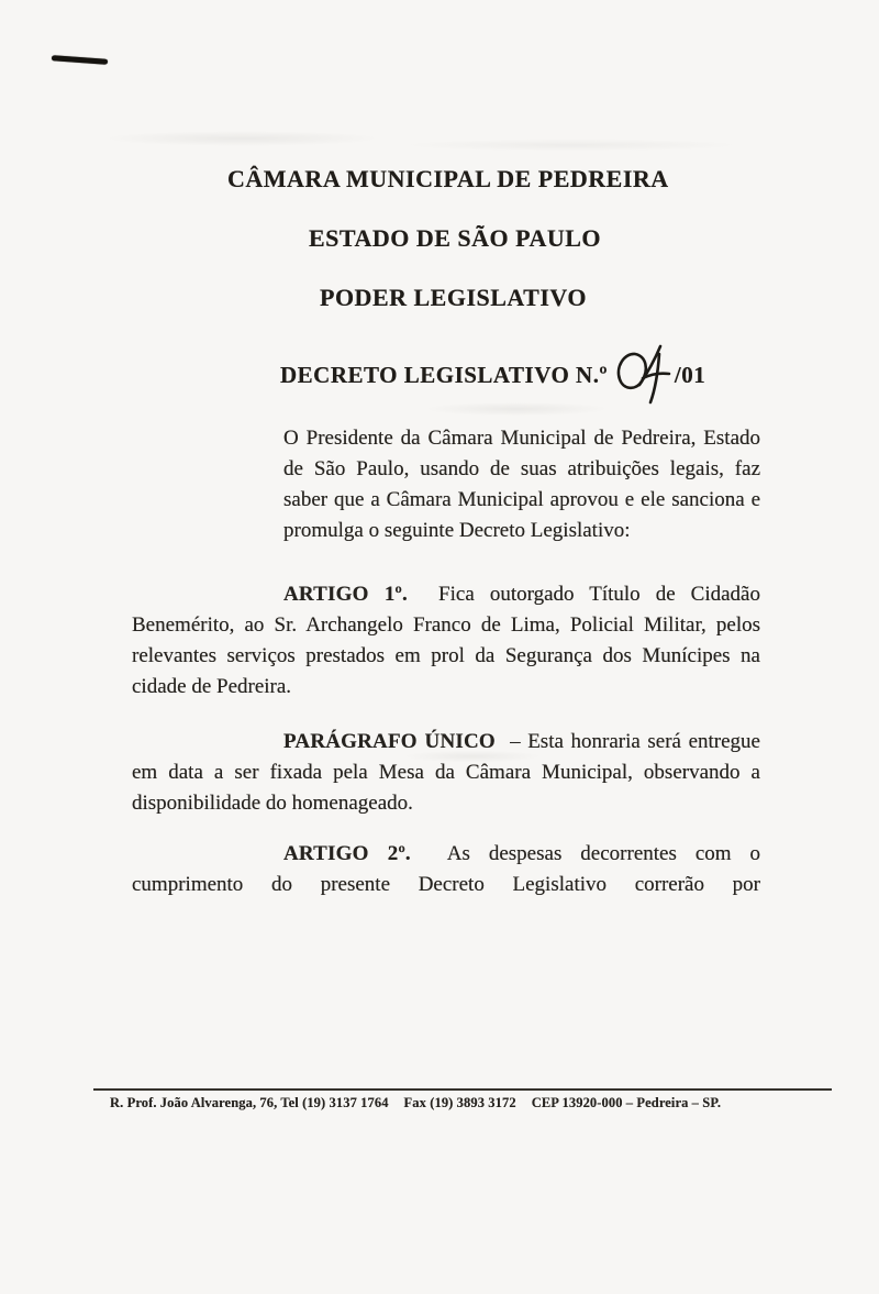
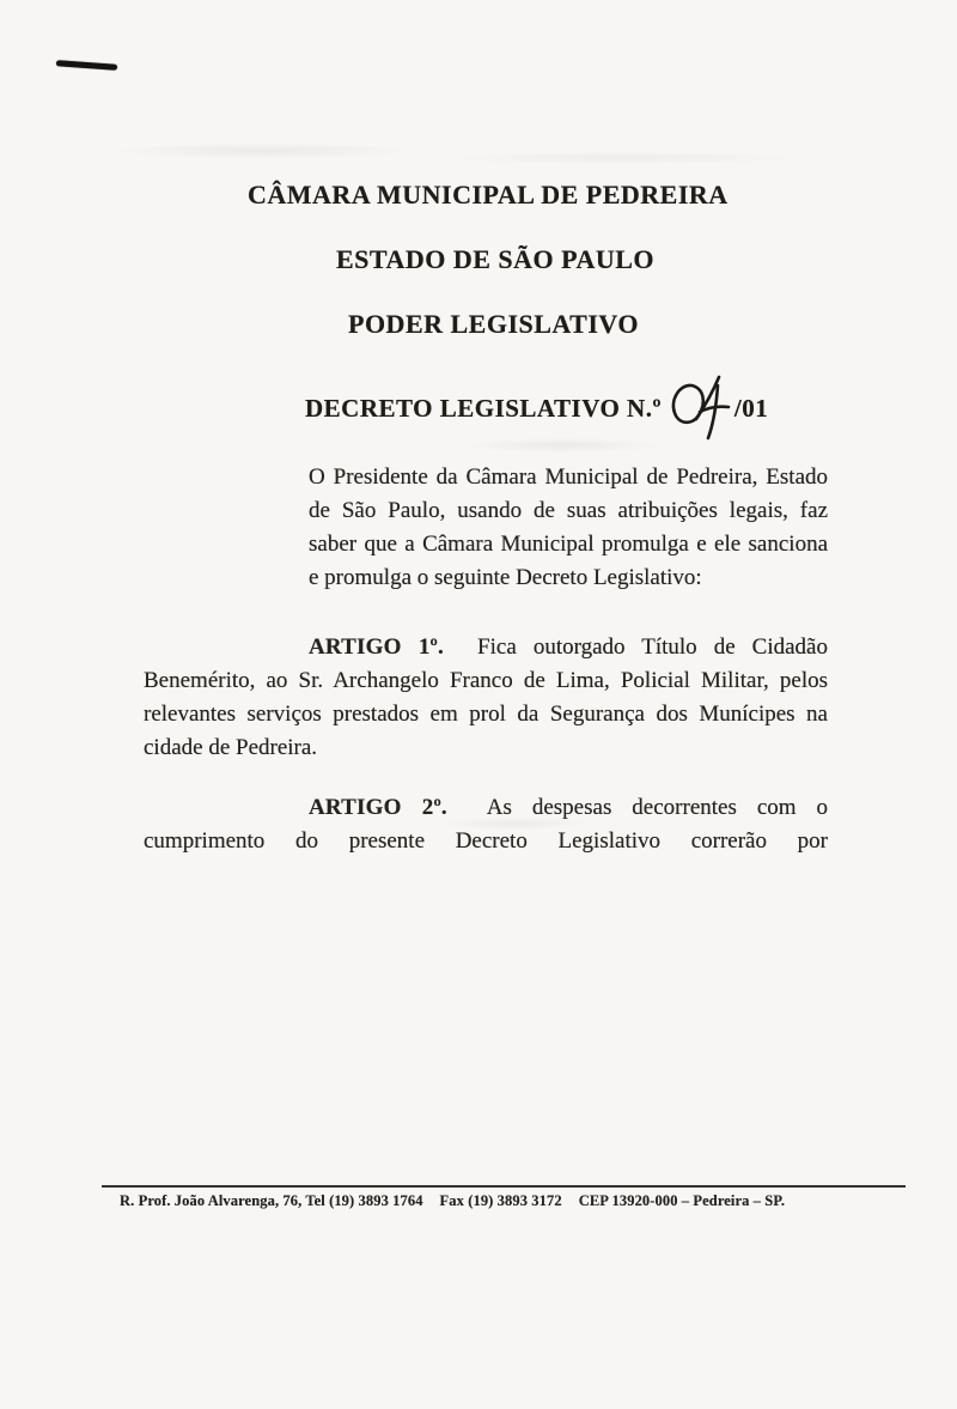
  CÂMARA MUNICIPAL DE PEDREIRA
  ESTADO DE SÃO PAULO
  PODER LEGISLATIVO
  DECRETO LEGISLATIVO N.º
  /01
- O Presidente da Câmara Municipal de Pedreira, Estado de São Paulo, usando de suas atribuições legais, faz saber que a Câmara Municipal aprovou e ele sanciona e promulga o seguinte Decreto Legislativo:
+ O Presidente da Câmara Municipal de Pedreira, Estado de São Paulo, usando de suas atribuições legais, faz saber que a Câmara Municipal promulga e ele sanciona e promulga o seguinte Decreto Legislativo:
  ARTIGO 1º. Fica outorgado Título de Cidadão Benemérito, ao Sr. Archangelo Franco de Lima, Policial Militar, pelos relevantes serviços prestados em prol da Segurança dos Munícipes na cidade de Pedreira.
- PARÁGRAFO ÚNICO – Esta honraria será entregue em data a ser fixada pela Mesa da Câmara Municipal, observando a disponibilidade do homenageado.
  ARTIGO 2º. As despesas decorrentes com o cumprimento do presente Decreto Legislativo correrão por
- R. Prof. João Alvarenga, 76, Tel (19) 3137 1764
+ R. Prof. João Alvarenga, 76, Tel (19) 3893 1764
  Fax (19) 3893 3172
  CEP 13920-000 – Pedreira – SP.
